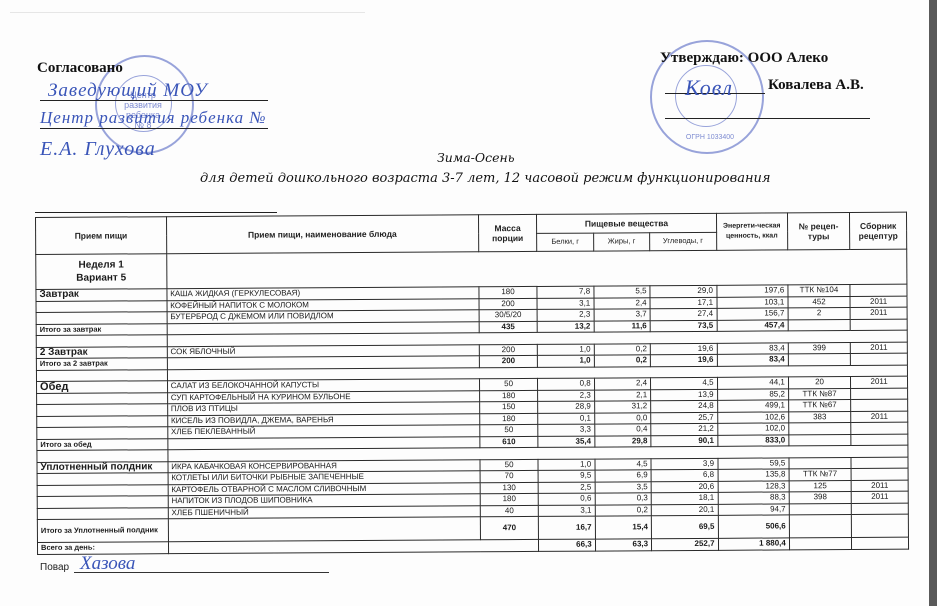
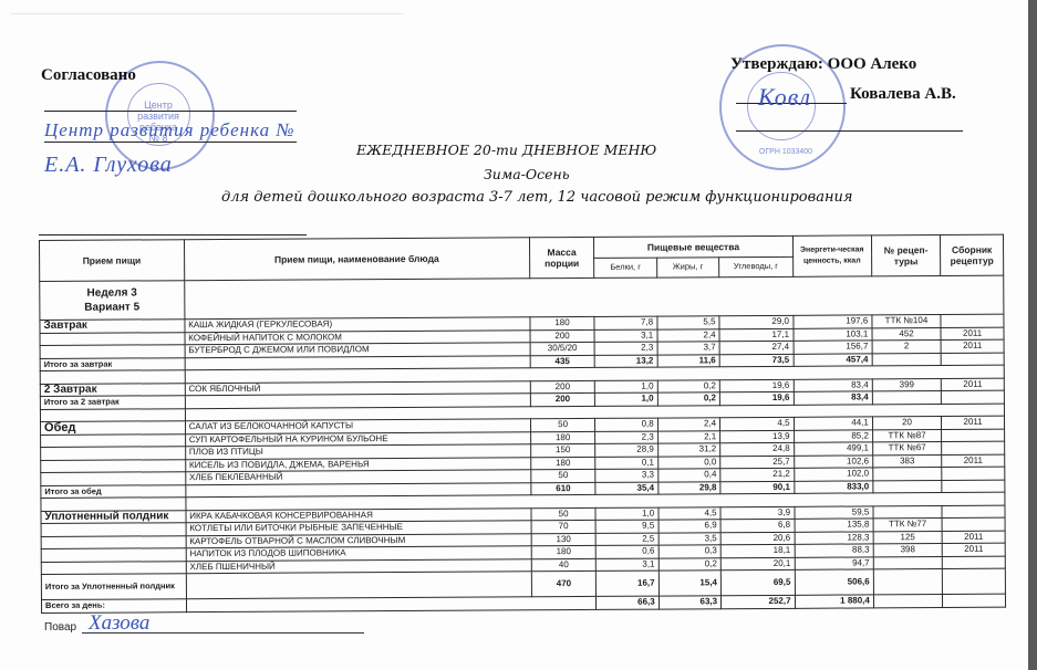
  Центр
  развития
  ребенка
  № 8
  Согласовано
- Заведующий МОУ
  Центр развития ребенка №
  Е.А. Глухова
  Утверждаю: ООО Алеко
  Ковалева А.В.
  Ковл
+ ЕЖЕДНЕВНОЕ 20-ти ДНЕВНОЕ МЕНЮ
  Зима-Осень
  для детей дошкольного возраста 3-7 лет, 12 часовой режим функционирования
  Прием пищи	Прием пищи, наименование блюда	Масса порции	Пищевые вещества		№ рецеп-туры	Сборник рецептур
  Белки, г	Жиры, г	Углеводы, г
- Неделя 1 Вариант 5
+ Неделя 3 Вариант 5
  Завтрак	КАША ЖИДКАЯ (ГЕРКУЛЕСОВАЯ)	180	7,8	5,5	29,0	197,6	ТТК №104
  	КОФЕЙНЫЙ НАПИТОК С МОЛОКОМ	200	3,1	2,4	17,1	103,1	452	2011
  	БУТЕРБРОД С ДЖЕМОМ ИЛИ ПОВИДЛОМ	30/5/20	2,3	3,7	27,4	156,7	2	2011
  Итого за завтрак		435	13,2	11,6	73,5	457,4
  2 Завтрак	СОК ЯБЛОЧНЫЙ	200	1,0	0,2	19,6	83,4	399	2011
  Итого за 2 завтрак		200	1,0	0,2	19,6	83,4
  Обед	САЛАТ ИЗ БЕЛОКОЧАННОЙ КАПУСТЫ	50	0,8	2,4	4,5	44,1	20	2011
  	СУП КАРТОФЕЛЬНЫЙ НА КУРИНОМ БУЛЬОНЕ	180	2,3	2,1	13,9	85,2	ТТК №87
  	ПЛОВ ИЗ ПТИЦЫ	150	28,9	31,2	24,8	499,1	ТТК №67
  	КИСЕЛЬ ИЗ ПОВИДЛА, ДЖЕМА, ВАРЕНЬЯ	180	0,1	0,0	25,7	102,6	383	2011
  	ХЛЕБ ПЕКЛЕВАННЫЙ	50	3,3	0,4	21,2	102,0
  Итого за обед		610	35,4	29,8	90,1	833,0
  Уплотненный полдник	ИКРА КАБАЧКОВАЯ КОНСЕРВИРОВАННАЯ	50	1,0	4,5	3,9	59,5
  	КОТЛЕТЫ ИЛИ БИТОЧКИ РЫБНЫЕ ЗАПЕЧЕННЫЕ	70	9,5	6,9	6,8	135,8	ТТК №77
  	КАРТОФЕЛЬ ОТВАРНОЙ С МАСЛОМ СЛИВОЧНЫМ	130	2,5	3,5	20,6	128,3	125	2011
  	НАПИТОК ИЗ ПЛОДОВ ШИПОВНИКА	180	0,6	0,3	18,1	88,3	398	2011
  	ХЛЕБ ПШЕНИЧНЫЙ	40	3,1	0,2	20,1	94,7
  Итого за Уплотненный полдник		470	16,7	15,4	69,5	506,6
  Всего за день:		66,3	63,3	252,7	1 880,4
  Повар
  Хазова
